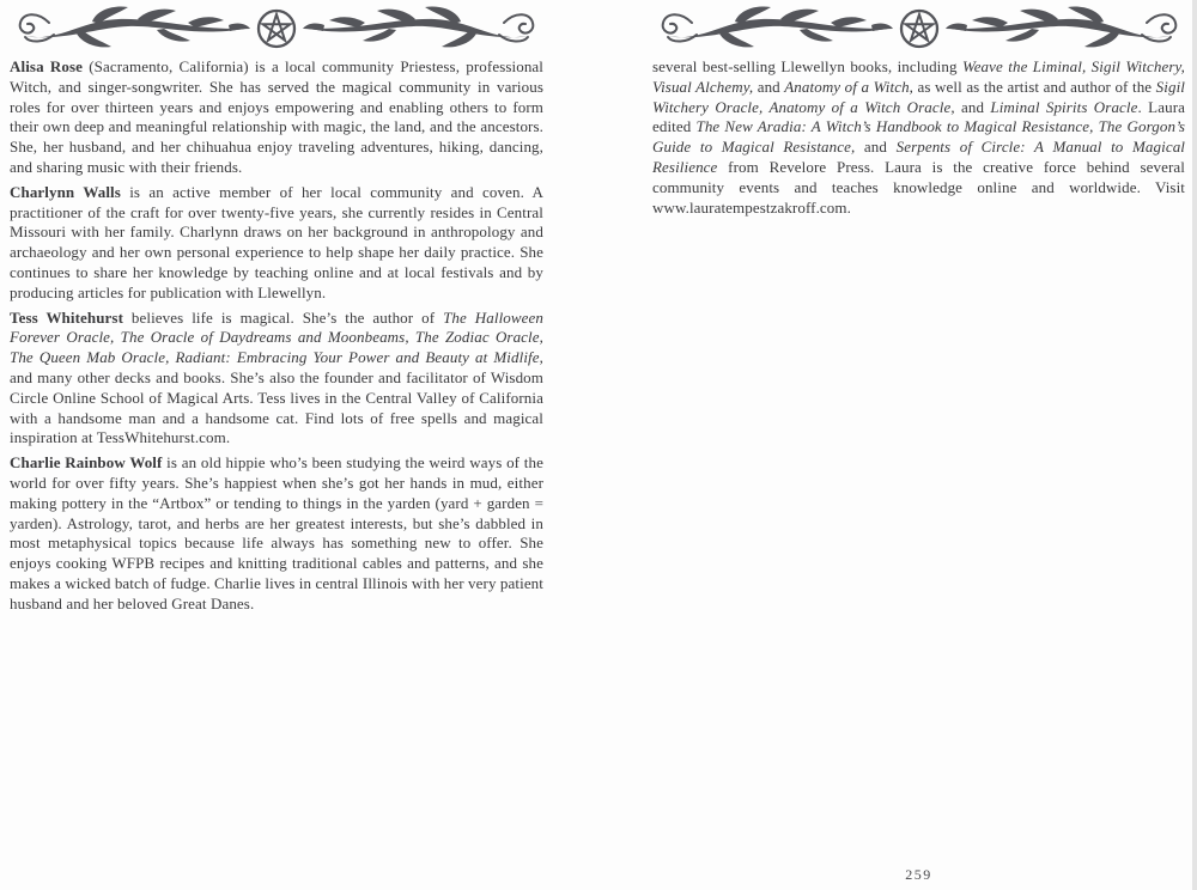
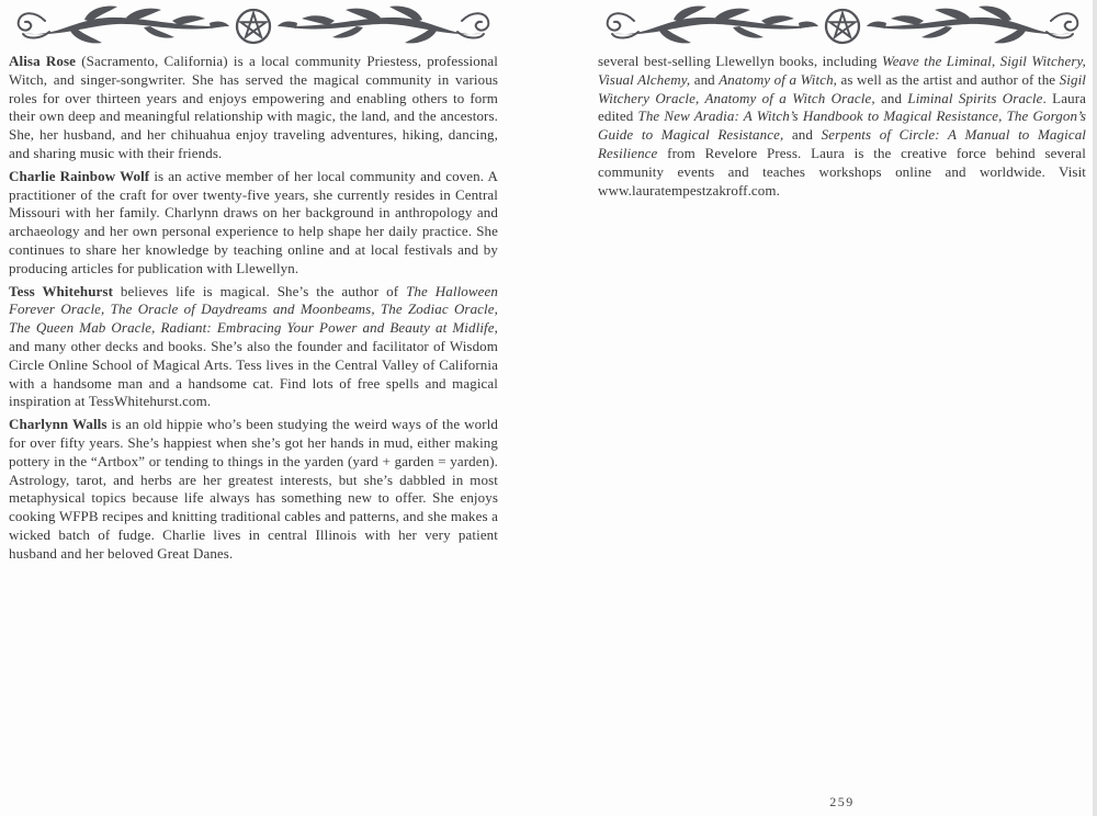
  Alisa Rose (Sacramento, California) is a local community Priestess, professional Witch, and singer-songwriter. She has served the magical community in various roles for over thirteen years and enjoys empowering and enabling others to form their own deep and meaningful relationship with magic, the land, and the ancestors. She, her husband, and her chihuahua enjoy traveling adventures, hiking, dancing, and sharing music with their friends.
- Charlynn Walls is an active member of her local community and coven. A practitioner of the craft for over twenty-five years, she currently resides in Central Missouri with her family. Charlynn draws on her background in anthropology and archaeology and her own personal experience to help shape her daily practice. She continues to share her knowledge by teaching online and at local festivals and by producing articles for publication with Llewellyn.
+ Charlie Rainbow Wolf is an active member of her local community and coven. A practitioner of the craft for over twenty-five years, she currently resides in Central Missouri with her family. Charlynn draws on her background in anthropology and archaeology and her own personal experience to help shape her daily practice. She continues to share her knowledge by teaching online and at local festivals and by producing articles for publication with Llewellyn.
  Tess Whitehurst believes life is magical. She’s the author of The Halloween Forever Oracle, The Oracle of Daydreams and Moonbeams, The Zodiac Oracle, The Queen Mab Oracle, Radiant: Embracing Your Power and Beauty at Midlife, and many other decks and books. She’s also the founder and facilitator of Wisdom Circle Online School of Magical Arts. Tess lives in the Central Valley of California with a handsome man and a handsome cat. Find lots of free spells and magical inspiration at TessWhitehurst.com.
- Charlie Rainbow Wolf is an old hippie who’s been studying the weird ways of the world for over fifty years. She’s happiest when she’s got her hands in mud, either making pottery in the “Artbox” or tending to things in the yarden (yard + garden = yarden). Astrology, tarot, and herbs are her greatest interests, but she’s dabbled in most metaphysical topics because life always has something new to offer. She enjoys cooking WFPB recipes and knitting traditional cables and patterns, and she makes a wicked batch of fudge. Charlie lives in central Illinois with her very patient husband and her beloved Great Danes.
+ Charlynn Walls is an old hippie who’s been studying the weird ways of the world for over fifty years. She’s happiest when she’s got her hands in mud, either making pottery in the “Artbox” or tending to things in the yarden (yard + garden = yarden). Astrology, tarot, and herbs are her greatest interests, but she’s dabbled in most metaphysical topics because life always has something new to offer. She enjoys cooking WFPB recipes and knitting traditional cables and patterns, and she makes a wicked batch of fudge. Charlie lives in central Illinois with her very patient husband and her beloved Great Danes.
- several best-selling Llewellyn books, including Weave the Liminal, Sigil Witchery, Visual Alchemy, and Anatomy of a Witch, as well as the artist and author of the Sigil Witchery Oracle, Anatomy of a Witch Oracle, and Liminal Spirits Oracle. Laura edited The New Aradia: A Witch’s Handbook to Magical Resistance, The Gorgon’s Guide to Magical Resistance, and Serpents of Circle: A Manual to Magical Resilience from Revelore Press. Laura is the creative force behind several community events and teaches knowledge online and worldwide. Visit www.lauratempestzakroff.com.
+ several best-selling Llewellyn books, including Weave the Liminal, Sigil Witchery, Visual Alchemy, and Anatomy of a Witch, as well as the artist and author of the Sigil Witchery Oracle, Anatomy of a Witch Oracle, and Liminal Spirits Oracle. Laura edited The New Aradia: A Witch’s Handbook to Magical Resistance, The Gorgon’s Guide to Magical Resistance, and Serpents of Circle: A Manual to Magical Resilience from Revelore Press. Laura is the creative force behind several community events and teaches workshops online and worldwide. Visit www.lauratempestzakroff.com.
  259
